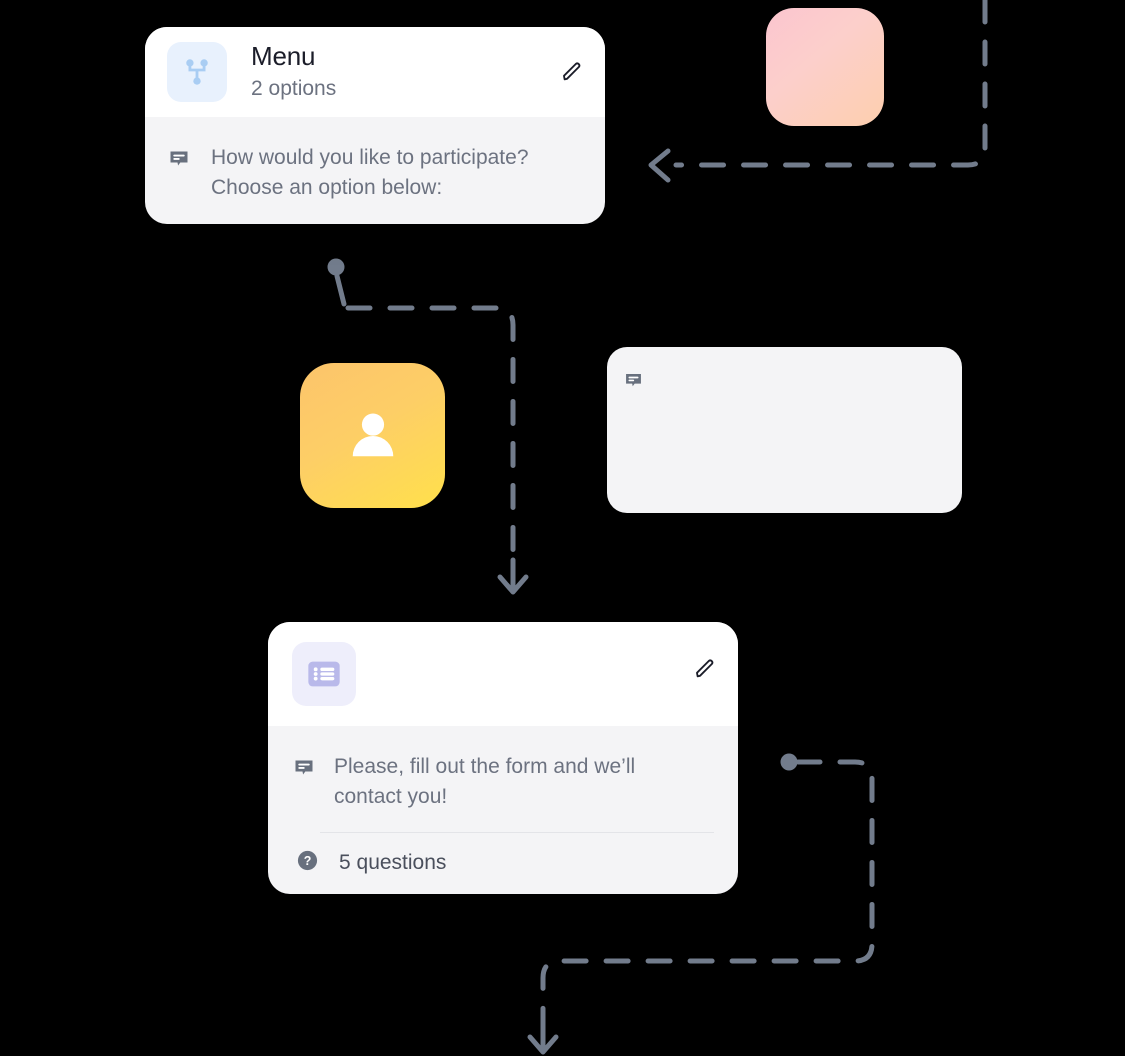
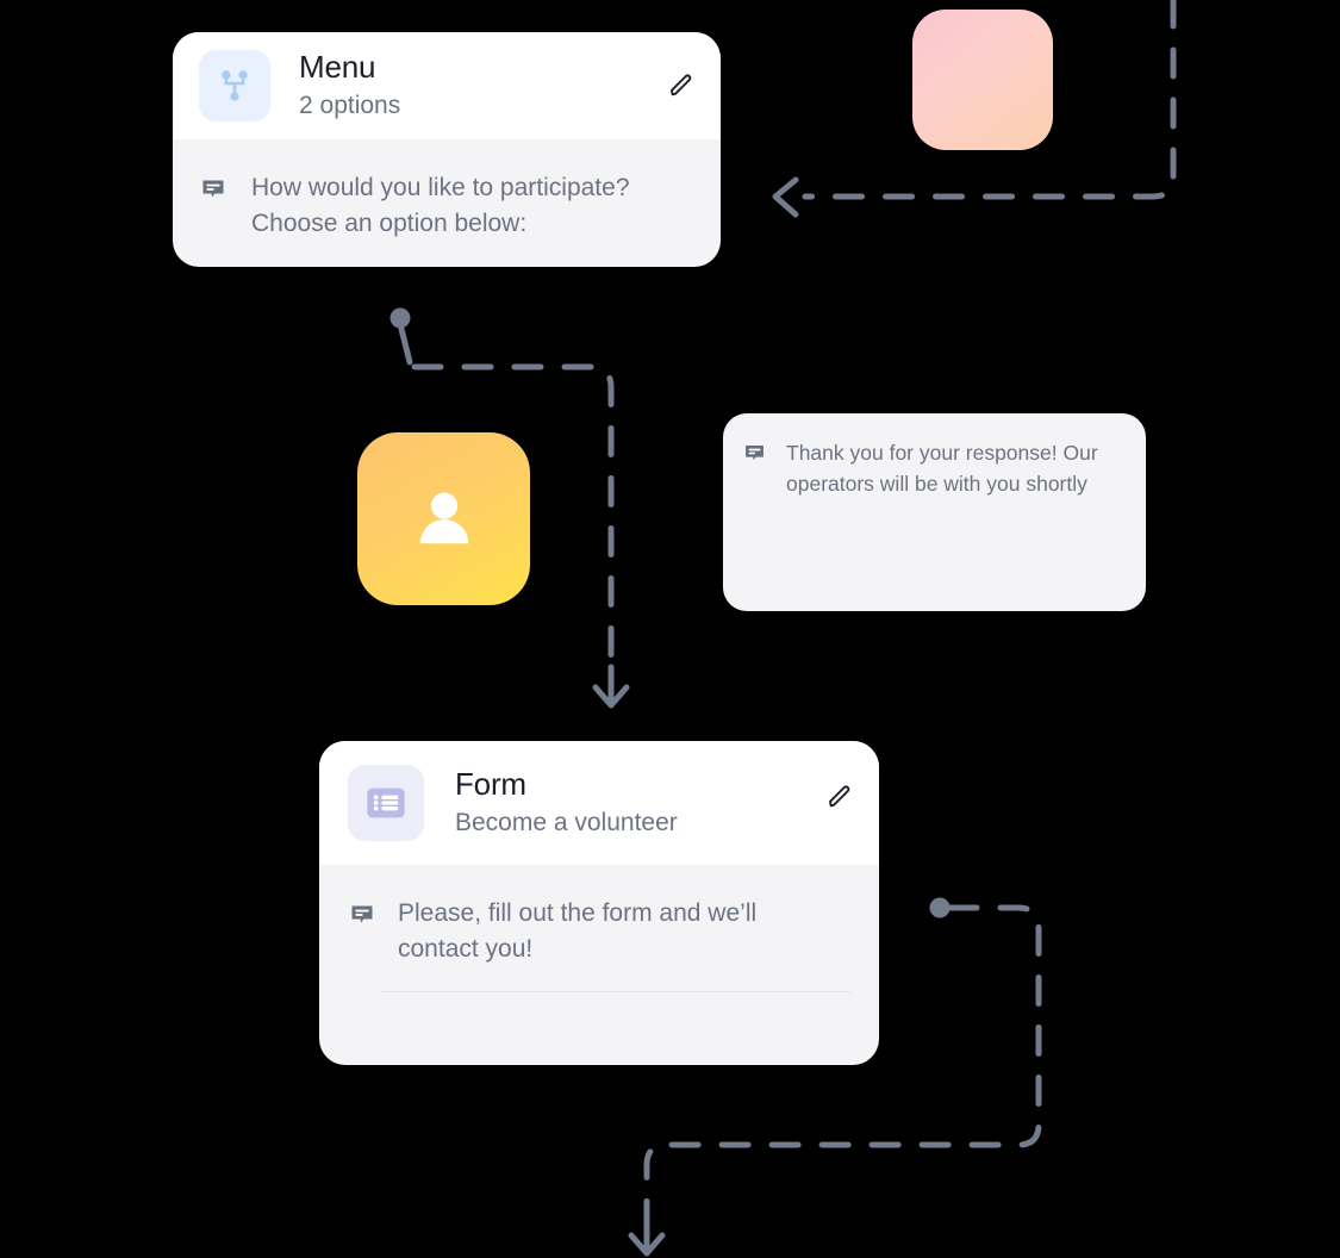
  Menu
  2 options
  How would you like to participate?
  Choose an option below:
+ Thank you for your response! Our
+ operators will be with you shortly
+ Form
+ Become a volunteer
  Please, fill out the form and we’ll
  contact you!
- ?
- 5 questions
